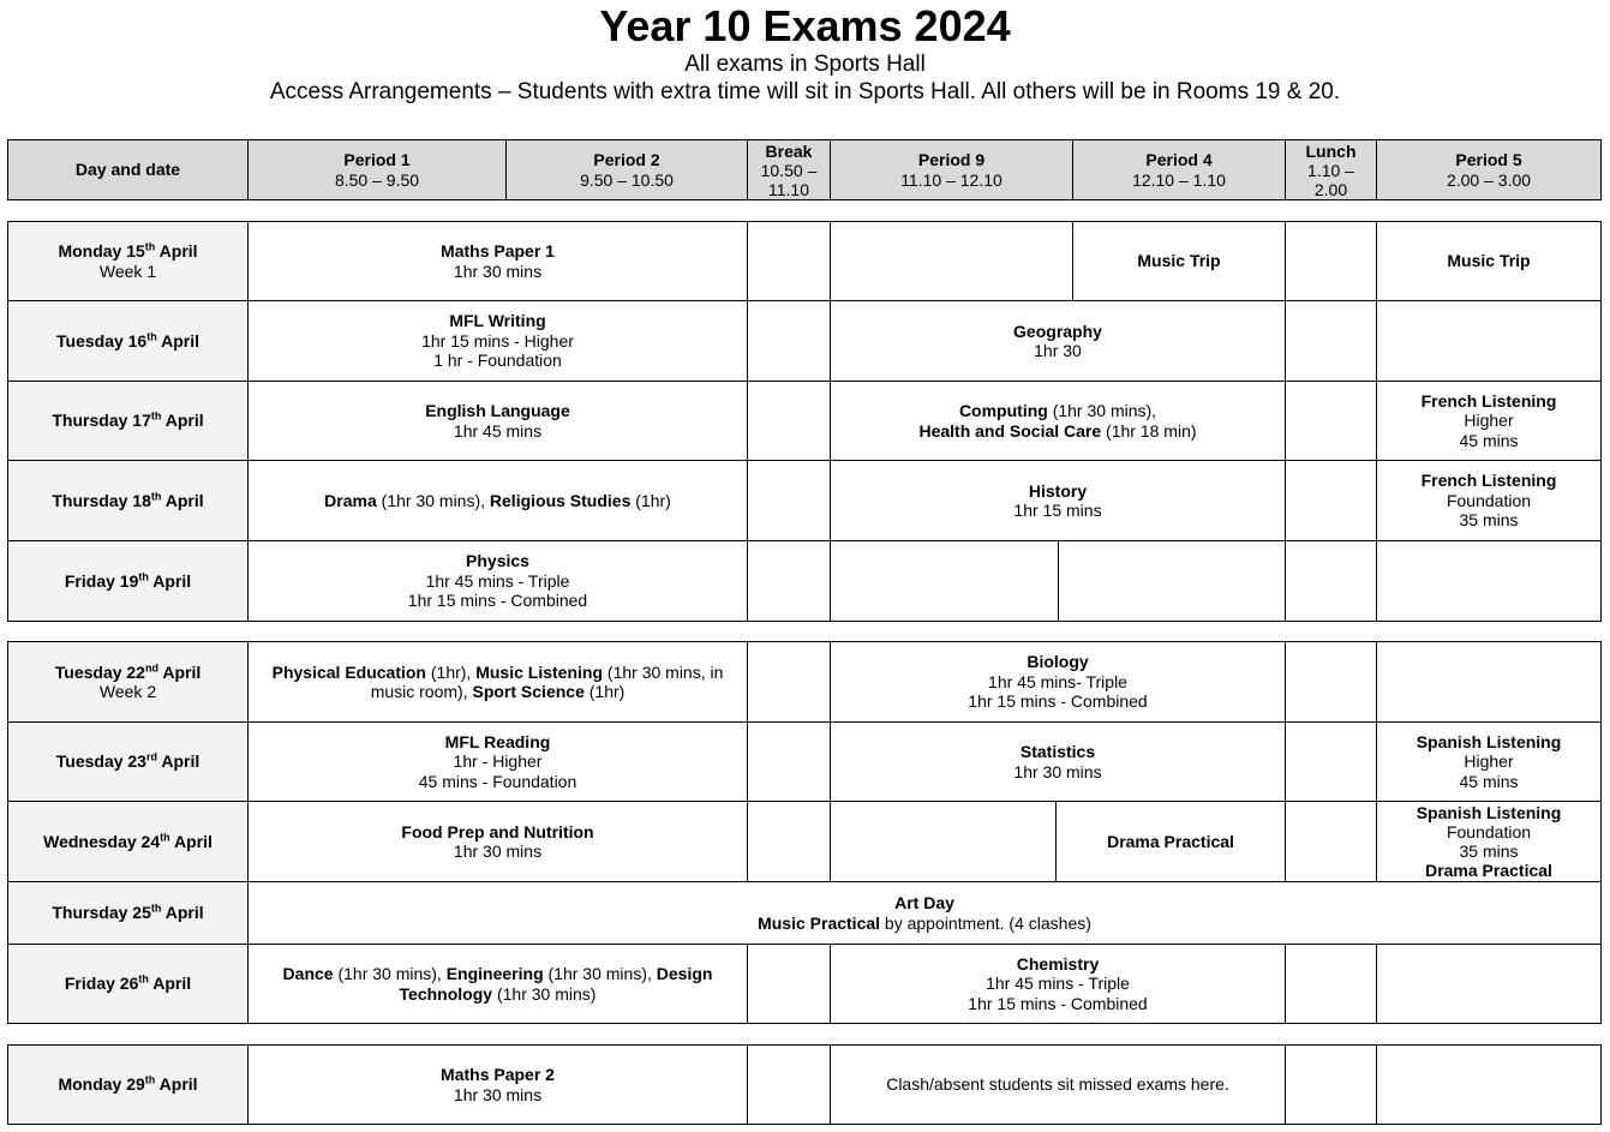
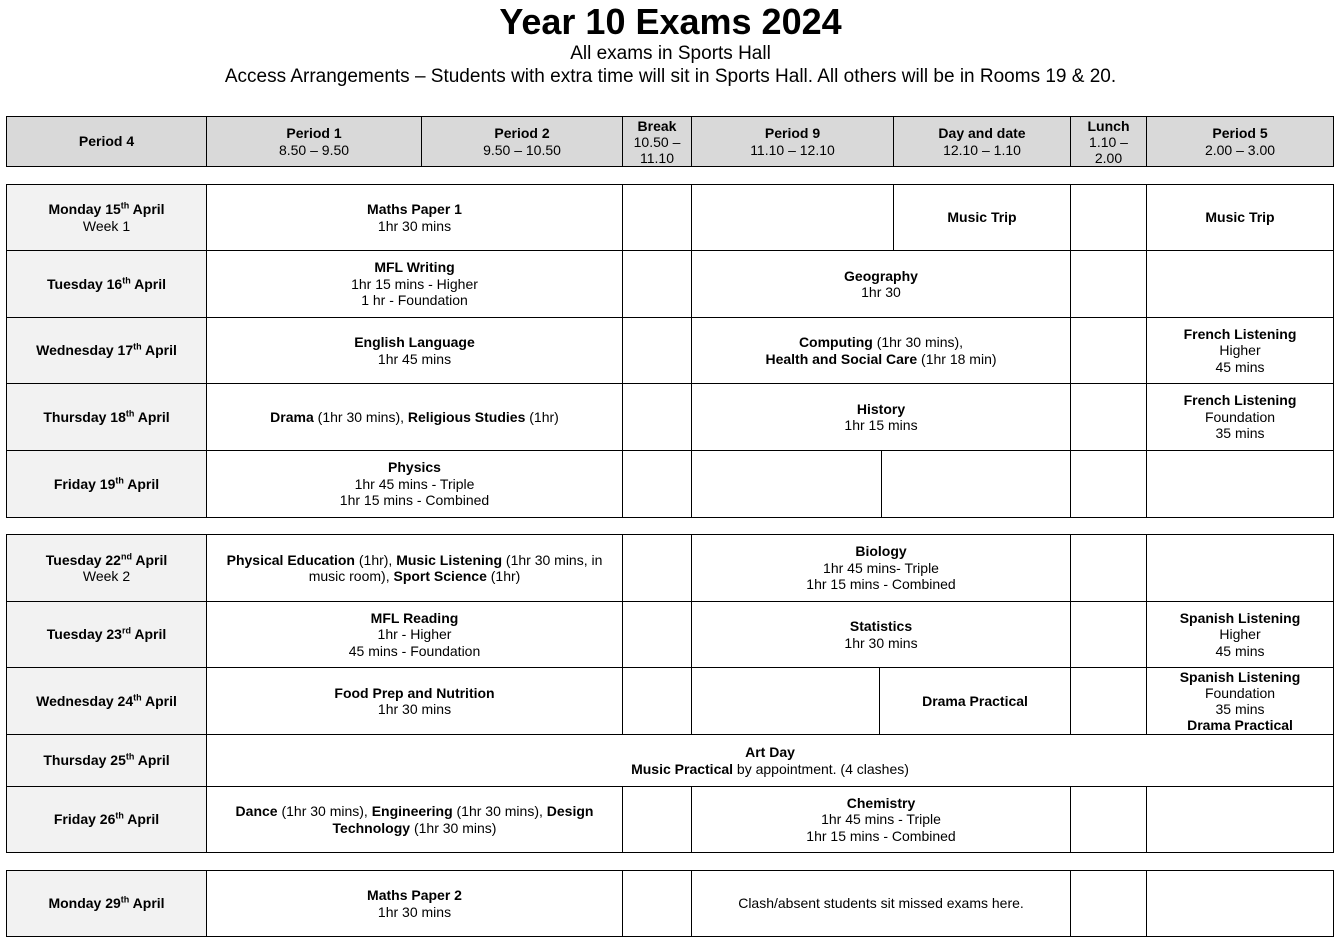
  Year 10 Exams 2024
  All exams in Sports Hall
  Access Arrangements – Students with extra time will sit in Sports Hall. All others will be in Rooms 19 & 20.
- Day and date
+ Period 4
  Period 1
  8.50 – 9.50
  Period 2
  9.50 – 10.50
  Break
  10.50 –
  11.10
  Period 9
  11.10 – 12.10
- Period 4
+ Day and date
  12.10 – 1.10
  Lunch
  1.10 –
  2.00
  Period 5
  2.00 – 3.00
  Monday 15th April
  Week 1
  Maths Paper 1
  1hr 30 mins
  Music Trip
  Music Trip
  Tuesday 16th April
  MFL Writing
  1hr 15 mins - Higher
  1 hr - Foundation
  Geography
  1hr 30
- Thursday 17th April
+ Wednesday 17th April
  English Language
  1hr 45 mins
  Computing (1hr 30 mins),
  Health and Social Care (1hr 18 min)
  French Listening
  Higher
  45 mins
  Thursday 18th April
  Drama (1hr 30 mins), Religious Studies (1hr)
  History
  1hr 15 mins
  French Listening
  Foundation
  35 mins
  Friday 19th April
  Physics
  1hr 45 mins - Triple
  1hr 15 mins - Combined
  Tuesday 22nd April
  Week 2
  Physical Education (1hr), Music Listening (1hr 30 mins, in music room), Sport Science (1hr)
  Biology
  1hr 45 mins- Triple
  1hr 15 mins - Combined
  Tuesday 23rd April
  MFL Reading
  1hr - Higher
  45 mins - Foundation
  Statistics
  1hr 30 mins
  Spanish Listening
  Higher
  45 mins
  Wednesday 24th April
  Food Prep and Nutrition
  1hr 30 mins
  Drama Practical
  Spanish Listening
  Foundation
  35 mins
  Drama Practical
  Thursday 25th April
  Art Day
  Music Practical by appointment. (4 clashes)
  Friday 26th April
  Dance (1hr 30 mins), Engineering (1hr 30 mins), Design Technology (1hr 30 mins)
  Chemistry
  1hr 45 mins - Triple
  1hr 15 mins - Combined
  Monday 29th April
  Maths Paper 2
  1hr 30 mins
  Clash/absent students sit missed exams here.
